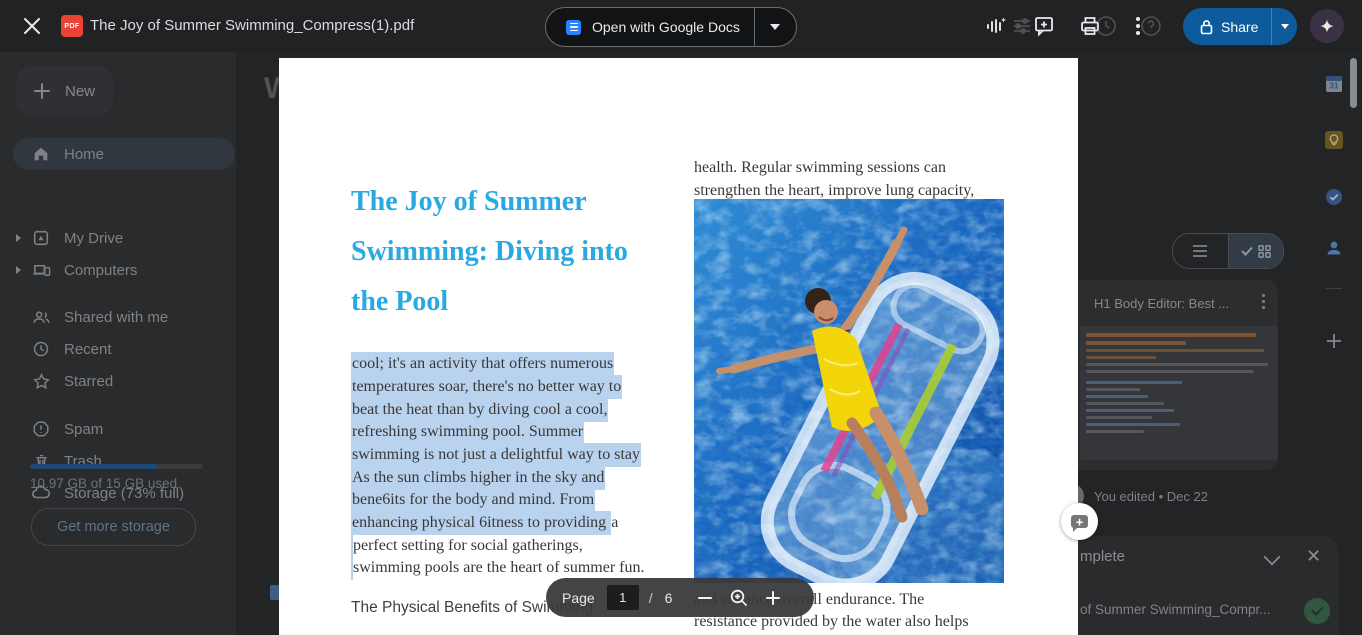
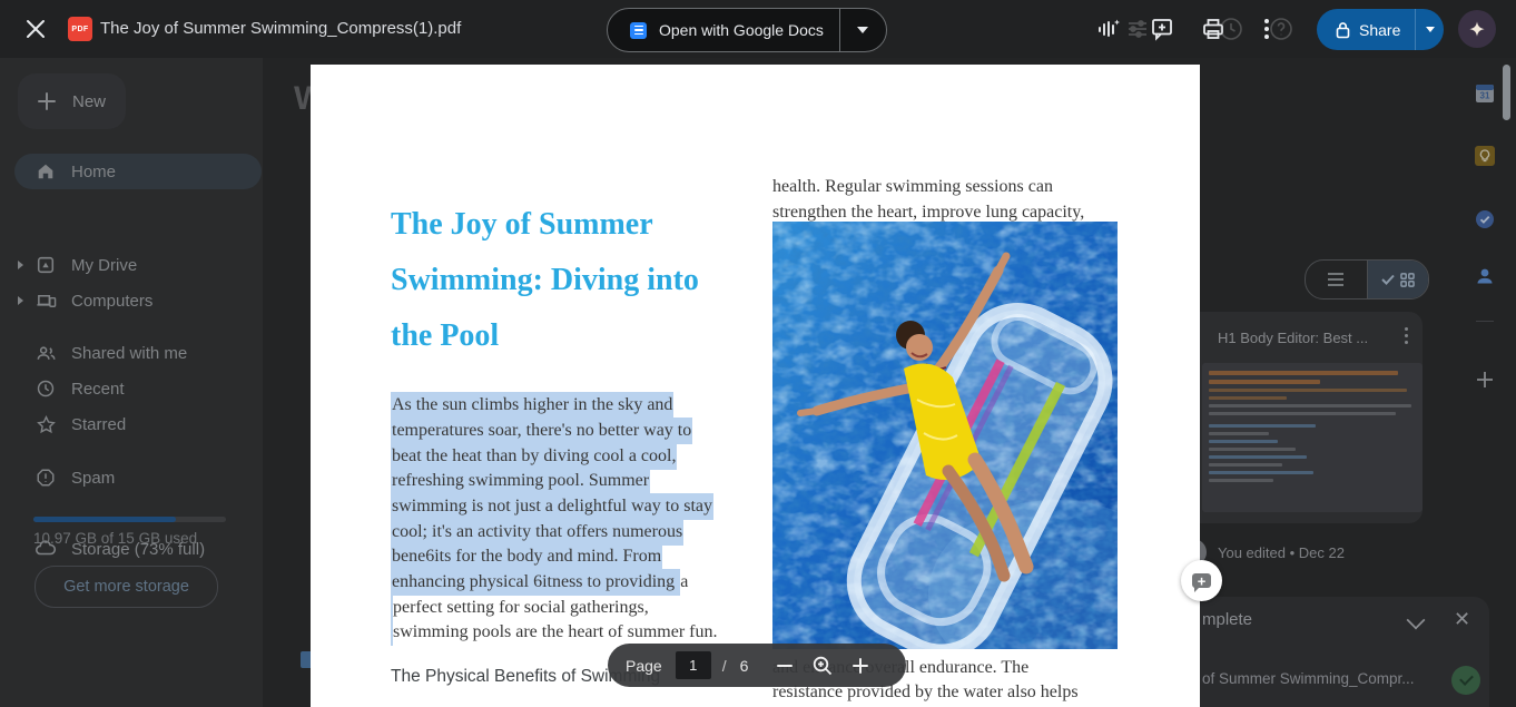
  New
  Home
  My Drive
  Computers
  Shared with me
  Recent
  Starred
  Spam
- Trash
  Storage (73% full)
  10.97 GB of 15 GB used
  Get more storage
  H1 Body Editor: Best ...
  You edited • Dec 22
  31
  mplete
  ✕
  of Summer Swimming_Compr...
  The Joy of Summer
  Swimming: Diving into
  the Pool
- cool; it's an activity that offers numerous
+ As the sun climbs higher in the sky and
  temperatures soar, there's no better way to
  beat the heat than by diving cool a cool,
  refreshing swimming pool. Summer
  swimming is not just a delightful way to stay
- As the sun climbs higher in the sky and
+ cool; it's an activity that offers numerous
  bene6its for the body and mind. From
  enhancing physical 6itness to providing a
  perfect setting for social gatherings,
  swimming pools are the heart of summer fun.
  The Physical Benefits of Swi
  health. Regular swimming sessions can
  strengthen the heart, improve lung capacity,
  resistance provided by the water also helps
  +
  Page
  1
  /
  6
  The Joy of Summer Swimming_Compress(1).pdf
  Open with Google Docs
  Share
